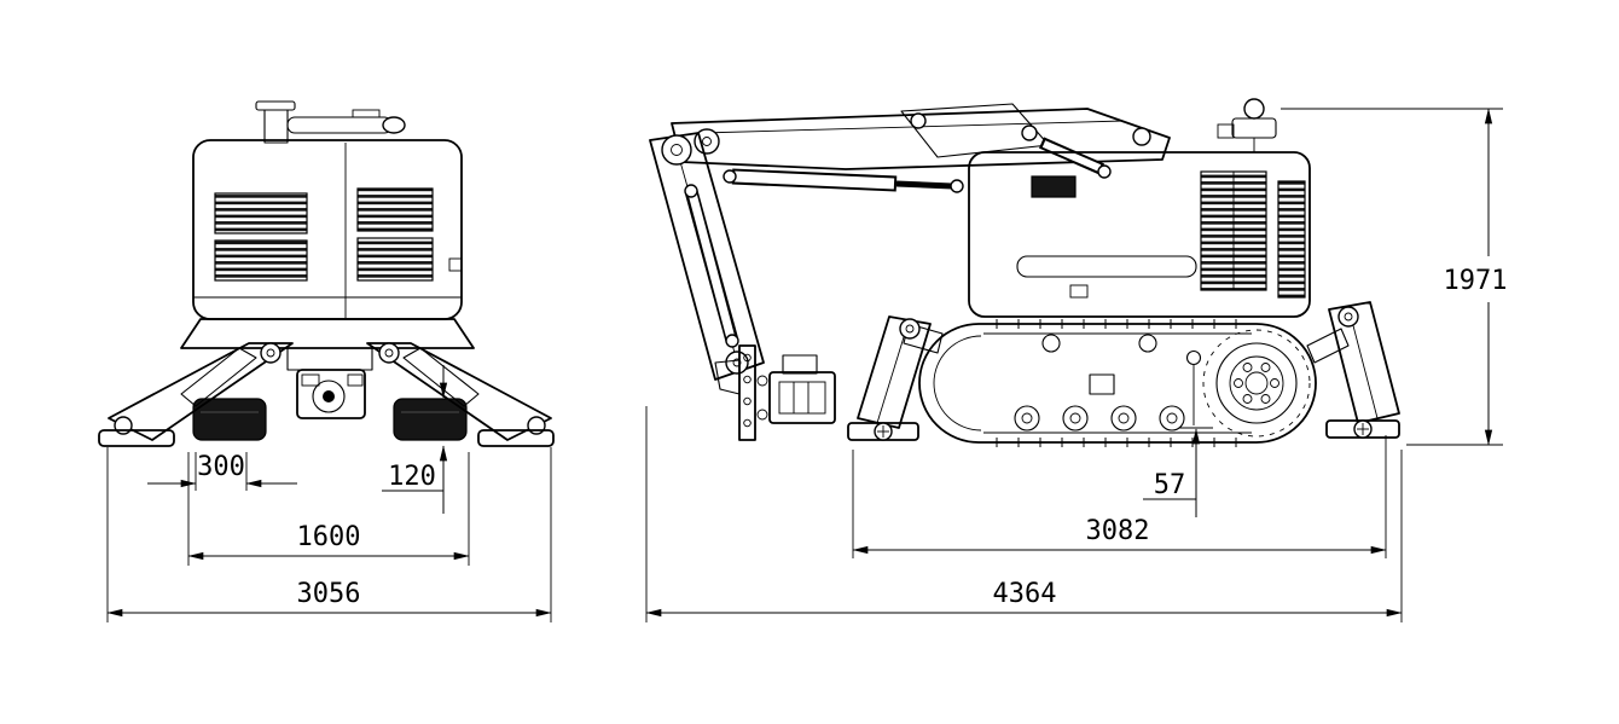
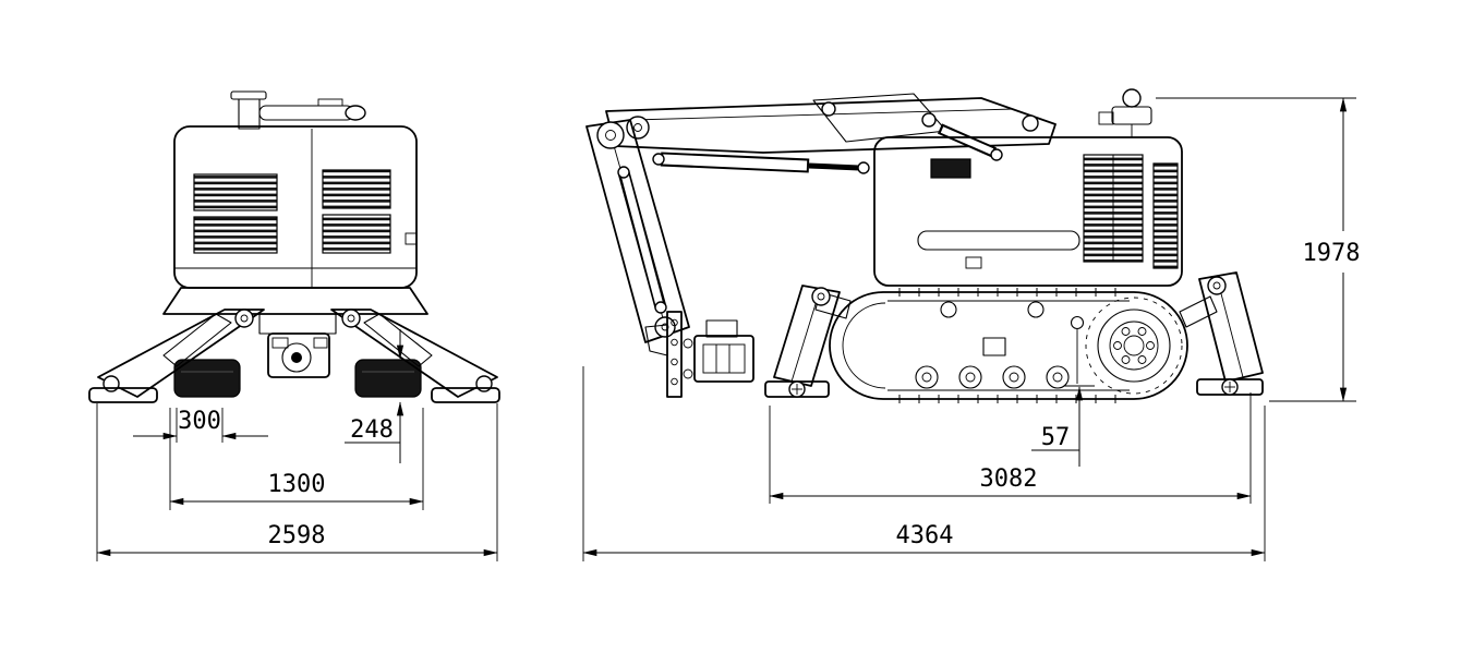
  300
- 120
+ 248
- 1600
+ 1300
- 3056
+ 2598
- 1971
+ 1978
  57
  3082
  4364
